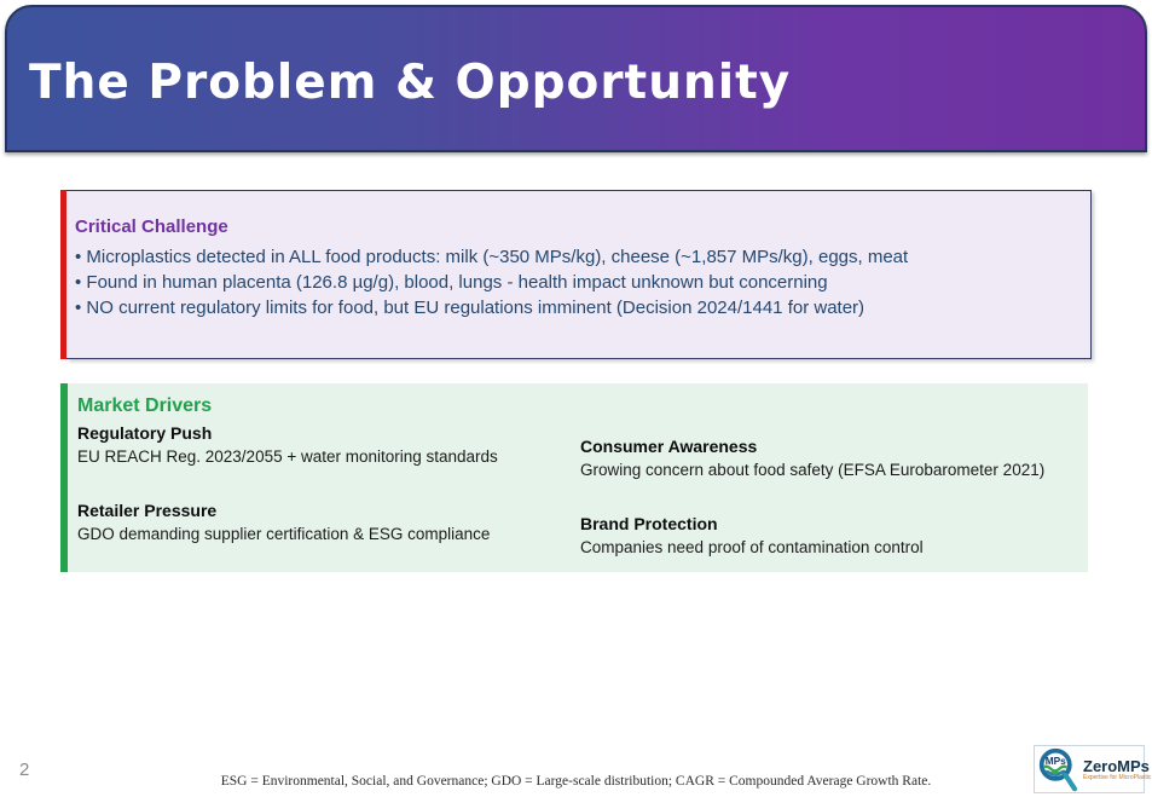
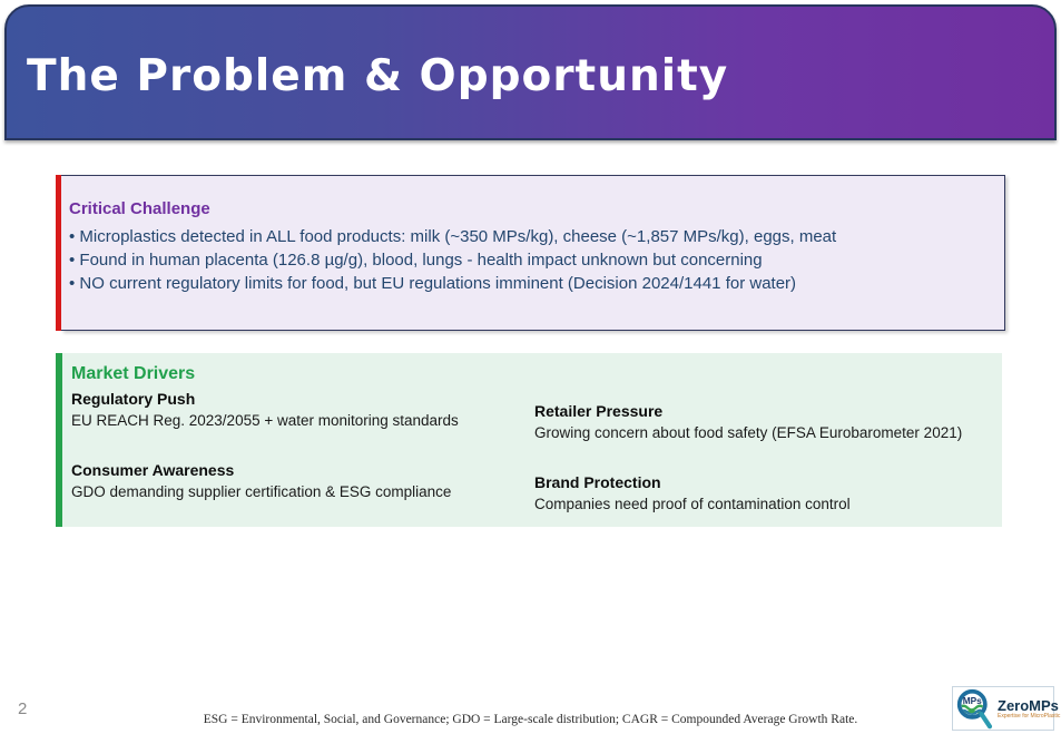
  The Problem & Opportunity
  Critical Challenge
  Microplastics detected in ALL food products: milk (~350 MPs/kg), cheese (~1,857 MPs/kg), eggs, meat
  Found in human placenta (126.8 µg/g), blood, lungs - health impact unknown but concerning
  NO current regulatory limits for food, but EU regulations imminent (Decision 2024/1441 for water)
  Market Drivers
  Regulatory Push
  EU REACH Reg. 2023/2055 + water monitoring standards
- Retailer Pressure
+ Consumer Awareness
  GDO demanding supplier certification & ESG compliance
- Consumer Awareness
+ Retailer Pressure
  Growing concern about food safety (EFSA Eurobarometer 2021)
  Brand Protection
  Companies need proof of contamination control
  2
  ESG = Environmental, Social, and Governance; GDO = Large-scale distribution; CAGR = Compounded Average Growth Rate.
  MPs
  ZeroMPs
